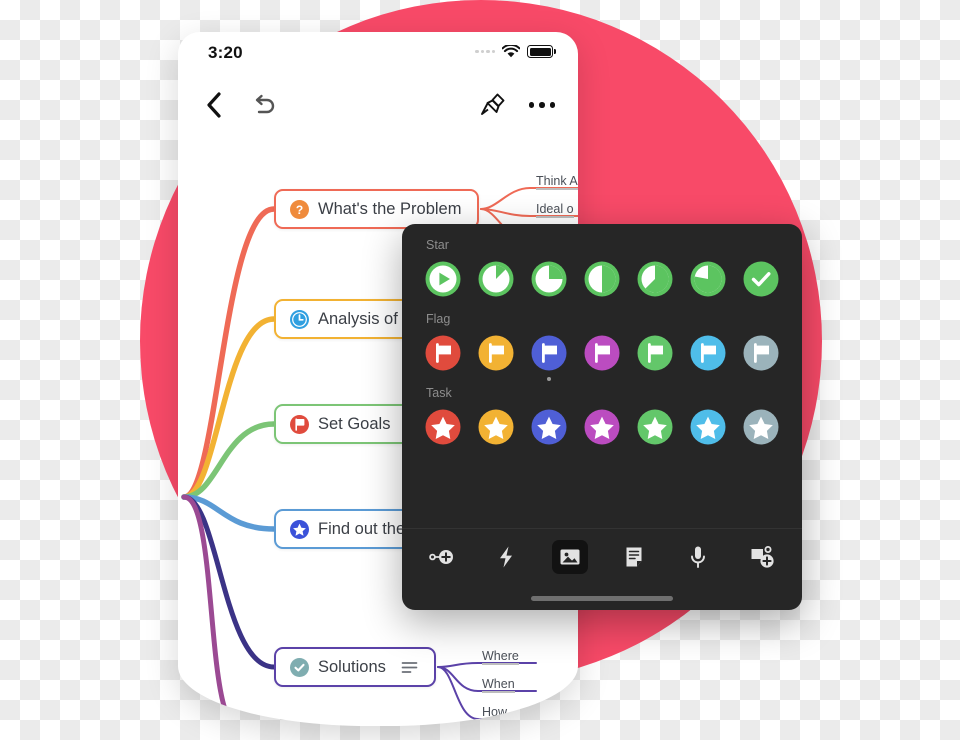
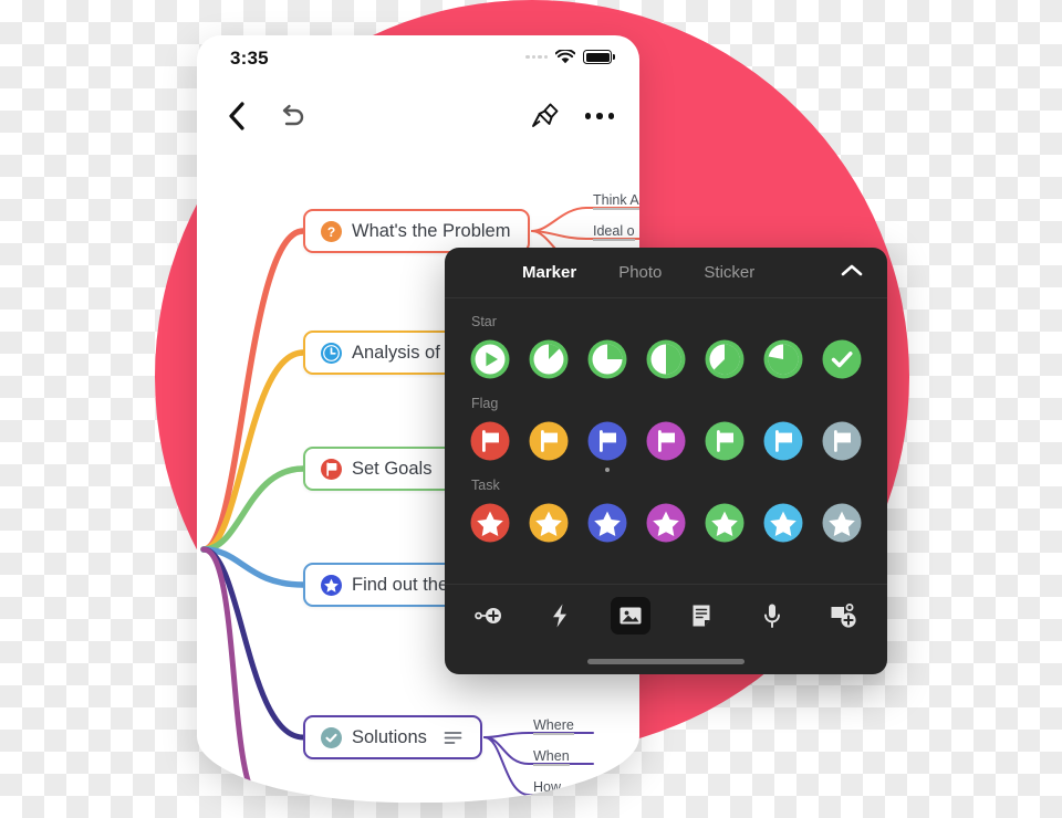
- 3:20
+ 3:35
  ?
  What's the Problem
  Analysis of
  Set Goals
  Find out the
  Solutions
  Think A
  Ideal o
  Where
  When
  How
+ Marker
+ Photo
+ Sticker
  Star
  Flag
  Task
